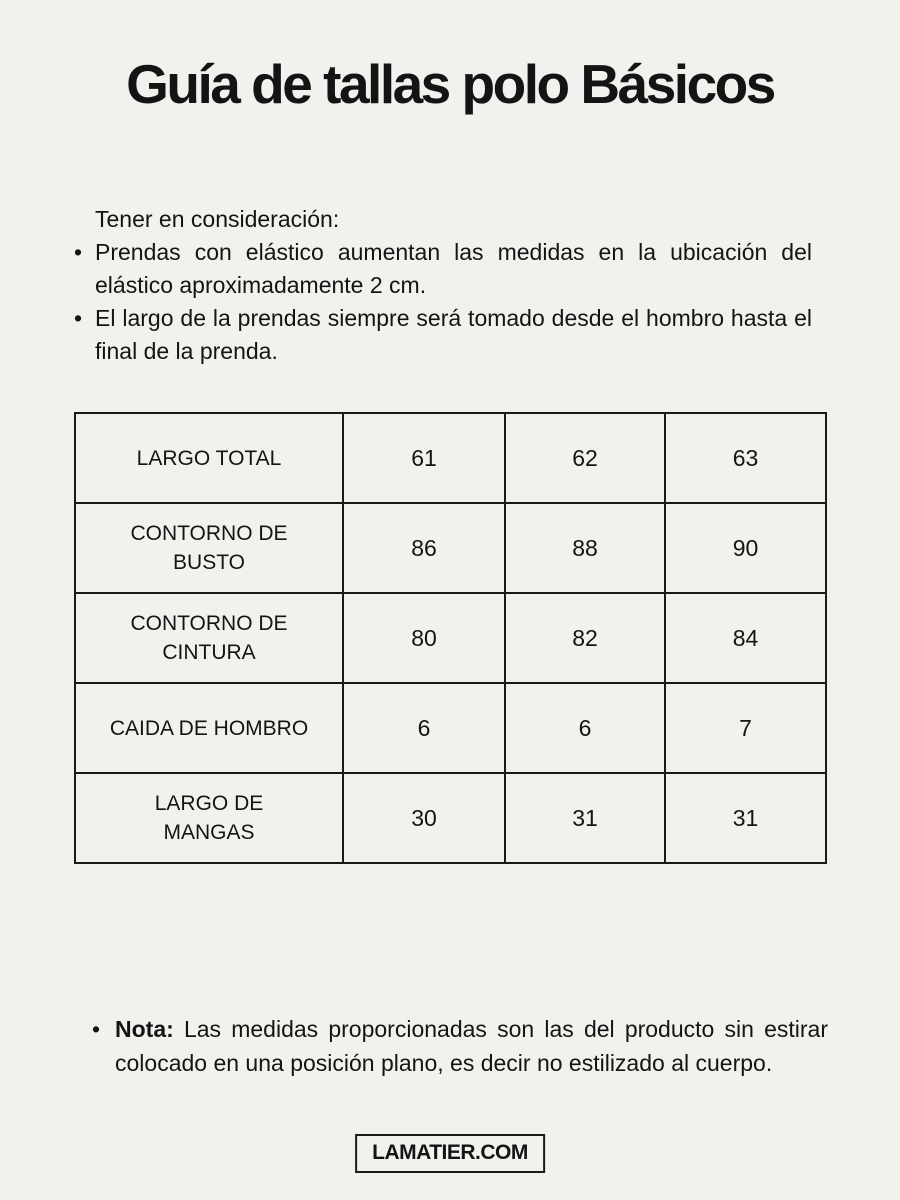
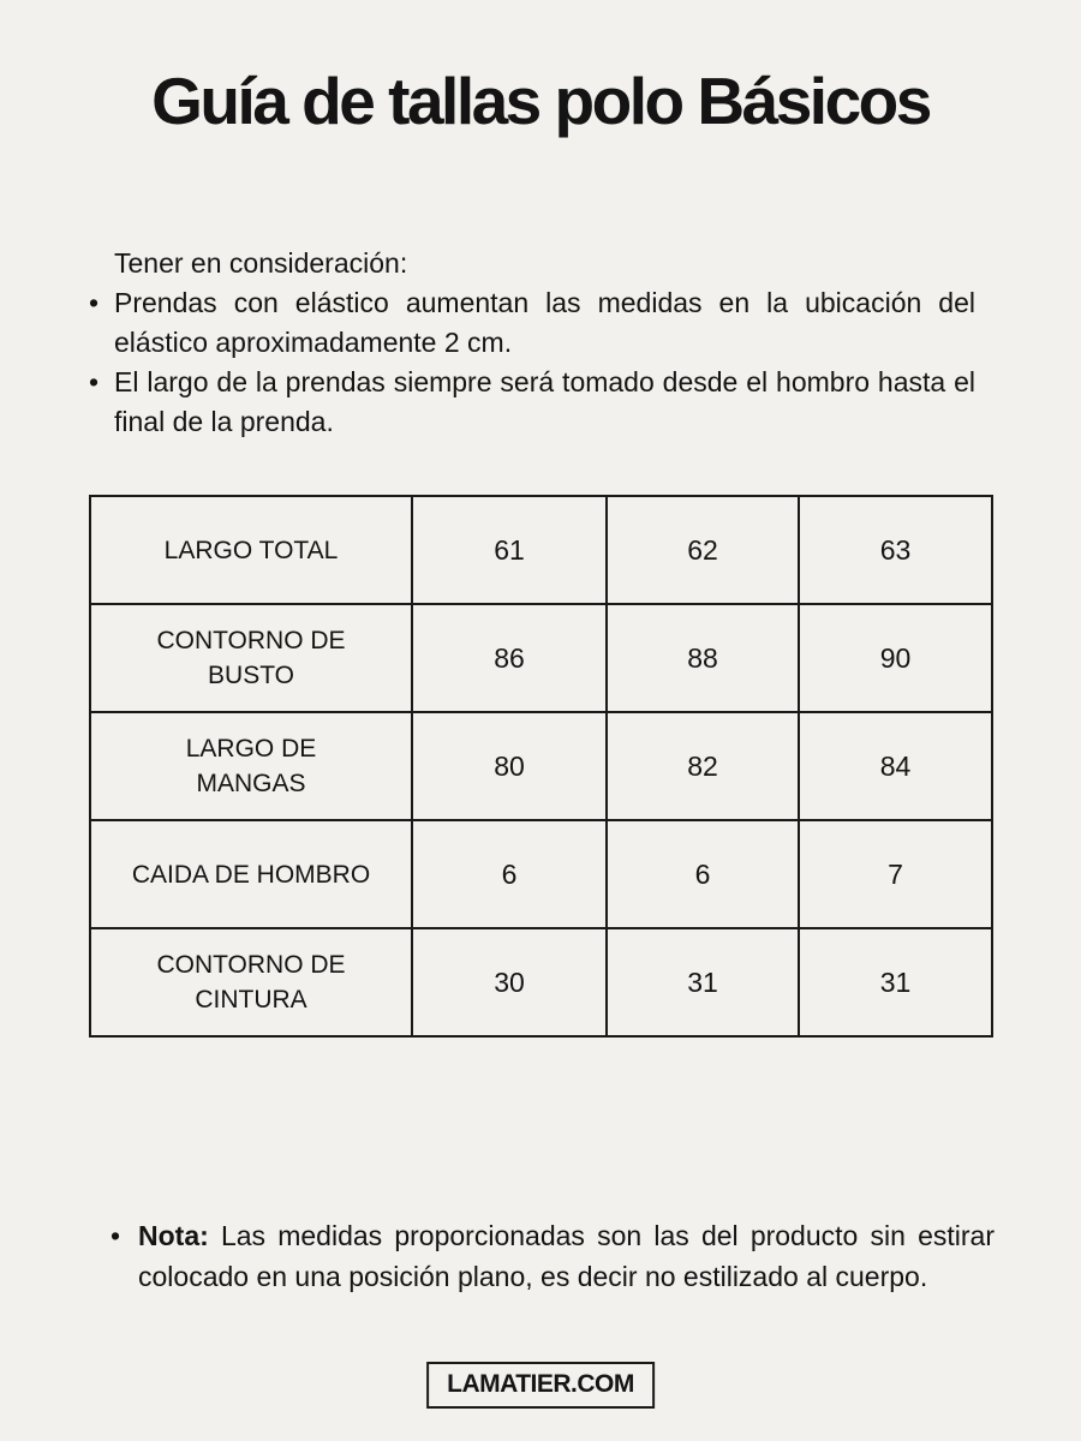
  Guía de tallas polo Básicos
  Tener en consideración:
  •
  Prendas con elástico aumentan las medidas en la ubicación del elástico aproximadamente 2 cm.
  •
  El largo de la prendas siempre será tomado desde el hombro hasta el final de la prenda.
  LARGO TOTAL	61	62	63
  CONTORNO DE BUSTO	86	88	90
- CONTORNO DE CINTURA	80	82	84
+ LARGO DE MANGAS	80	82	84
  CAIDA DE HOMBRO	6	6	7
- LARGO DE MANGAS	30	31	31
+ CONTORNO DE CINTURA	30	31	31
  •
  Nota: Las medidas proporcionadas son las del producto sin estirar colocado en una posición plano, es decir no estilizado al cuerpo.
  LAMATIER.COM
